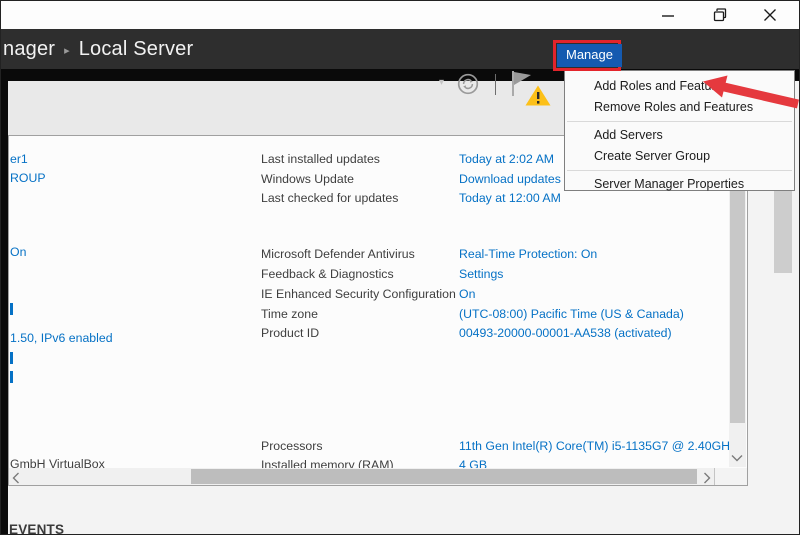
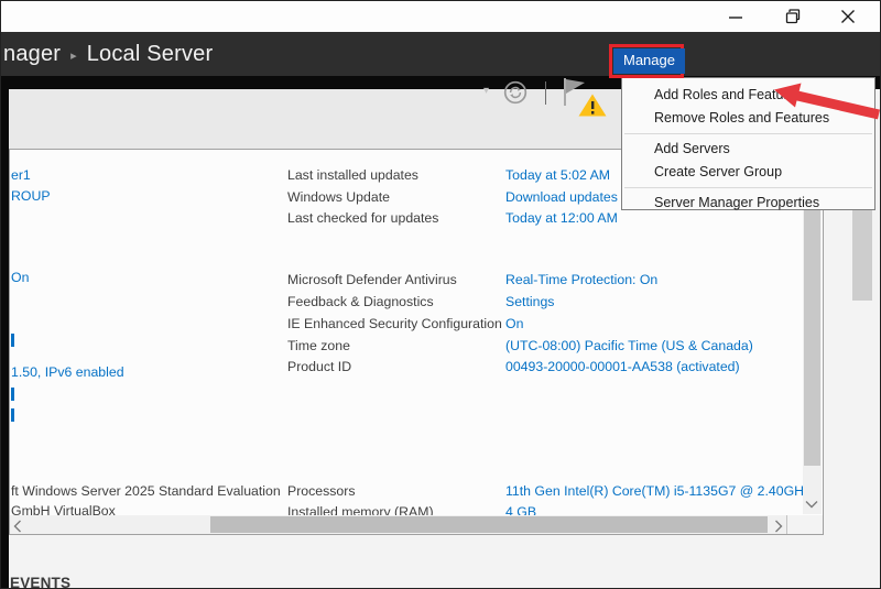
  nager
  ▸
  Local Server
  ▾
  er1
  ROUP
  Last installed updates
- Today at 2:02 AM
+ Today at 5:02 AM
  Windows Update
  Download updates
  Last checked for updates
  Today at 12:00 AM
  On
  1.50, IPv6 enabled
  Microsoft Defender Antivirus
  Real-Time Protection: On
  Feedback & Diagnostics
  Settings
  IE Enhanced Security Configuration
  On
  Time zone
  (UTC-08:00) Pacific Time (US & Canada)
  Product ID
  00493-20000-00001-AA538 (activated)
+ ft Windows Server 2025 Standard Evaluation
  GmbH VirtualBox
  Processors
  11th Gen Intel(R) Core(TM) i5-1135G7 @ 2.40GH
  Installed memory (RAM)
  4 GB
  EVENTS
  Manage
  Add Roles and Featu
  Remove Roles and Features
  Add Servers
  Create Server Group
  Server Manager Properties
